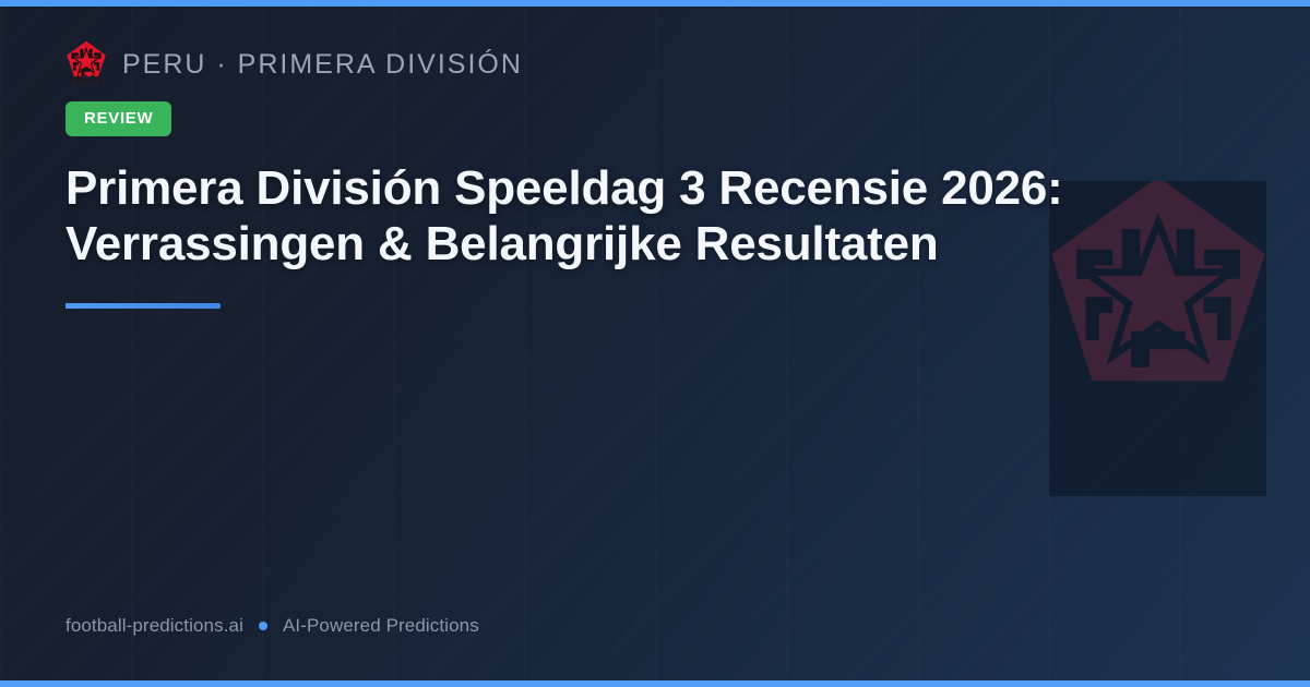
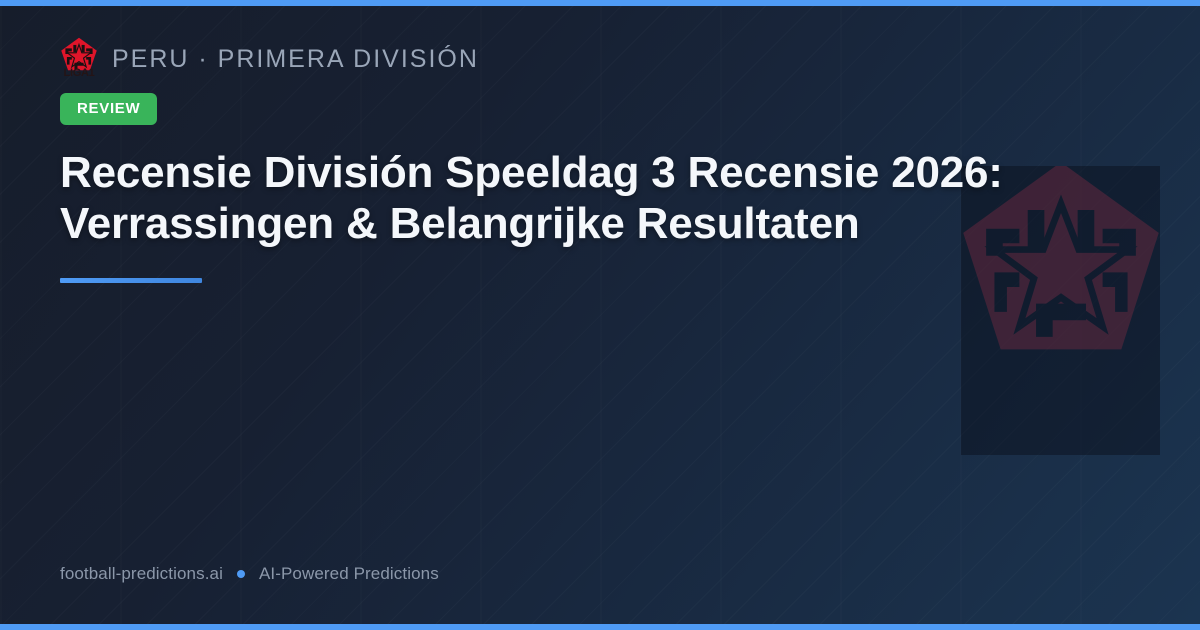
  LIGA1
  PERU · PRIMERA DIVISIÓN
  REVIEW
- Primera División Speeldag 3 Recensie 2026: Verrassingen & Belangrijke Resultaten
+ Recensie División Speeldag 3 Recensie 2026: Verrassingen & Belangrijke Resultaten
  football-predictions.ai
  AI-Powered Predictions
